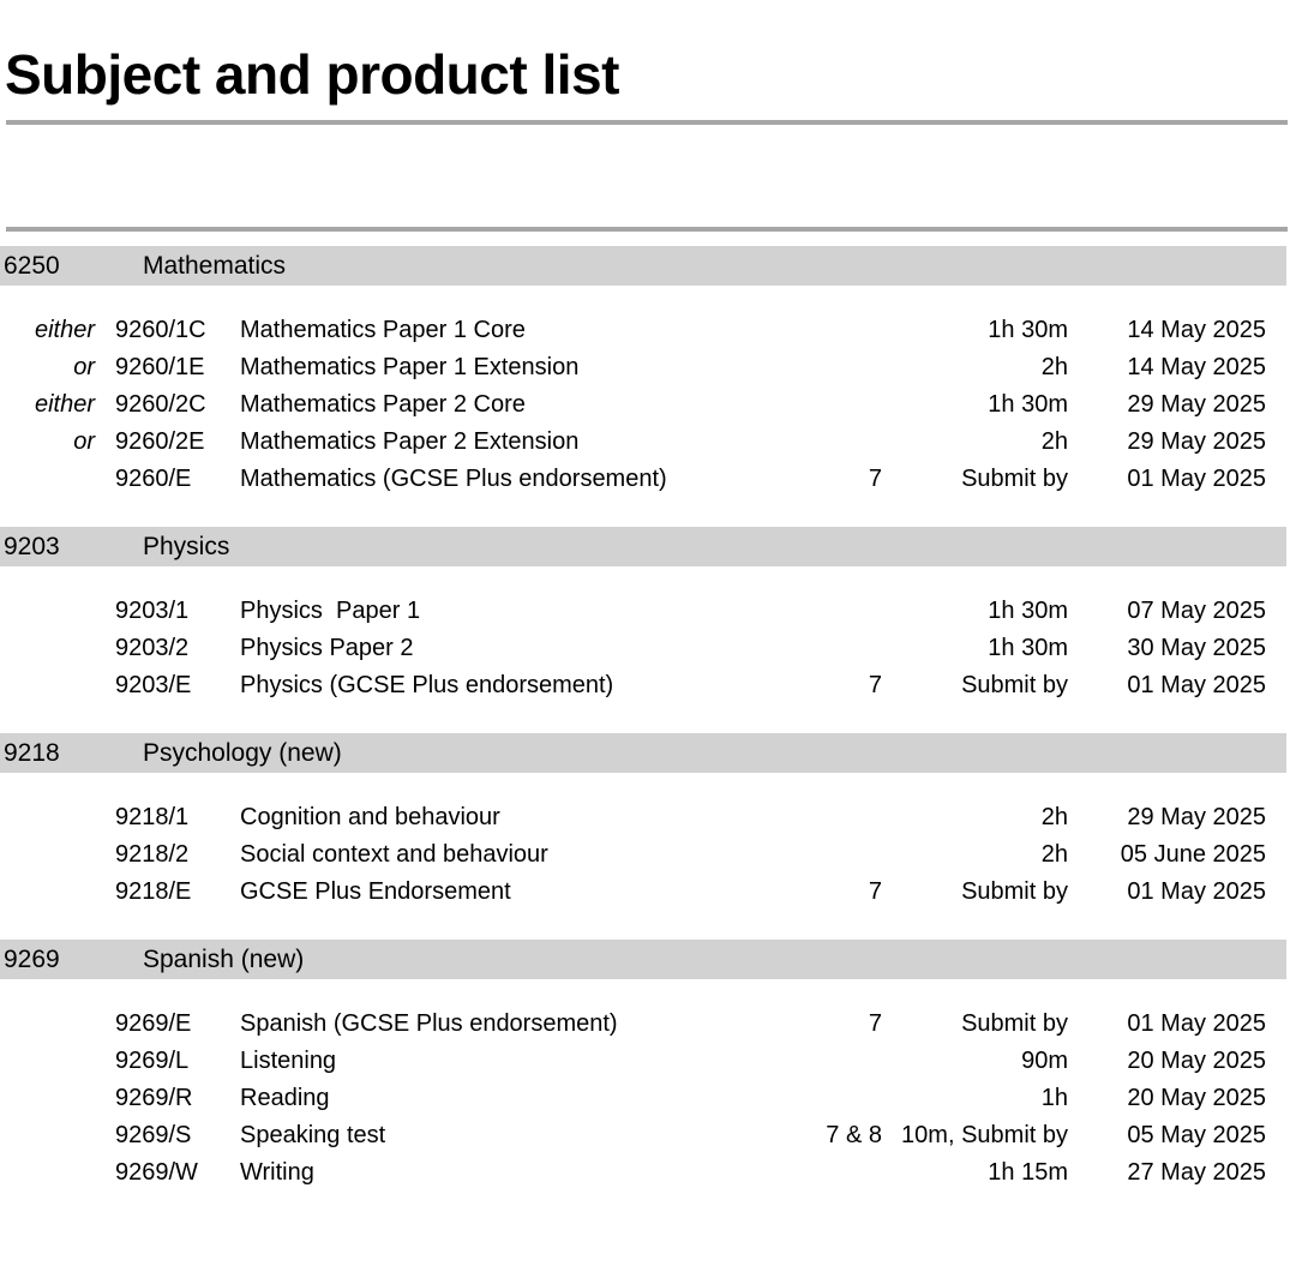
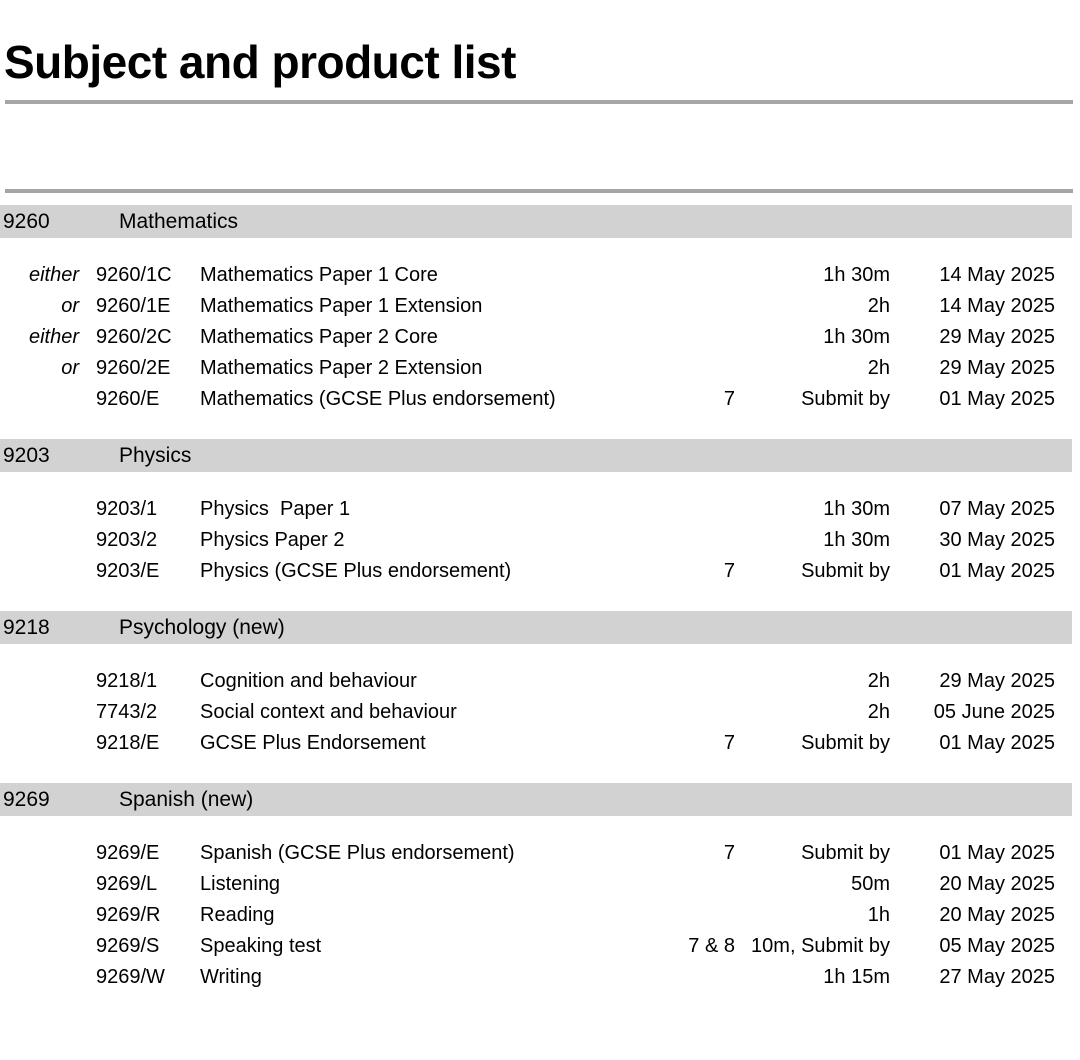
  Subject and product list
- 6250
+ 9260
  Mathematics
  either
  9260/1C
  Mathematics Paper 1 Core
  1h 30m
  14 May 2025
  or
  9260/1E
  Mathematics Paper 1 Extension
  2h
  14 May 2025
  either
  9260/2C
  Mathematics Paper 2 Core
  1h 30m
  29 May 2025
  or
  9260/2E
  Mathematics Paper 2 Extension
  2h
  29 May 2025
  9260/E
  Mathematics (GCSE Plus endorsement)
  7
  Submit by
  01 May 2025
  9203
  Physics
  9203/1
  Physics Paper 1
  1h 30m
  07 May 2025
  9203/2
  Physics Paper 2
  1h 30m
  30 May 2025
  9203/E
  Physics (GCSE Plus endorsement)
  7
  Submit by
  01 May 2025
  9218
  Psychology (new)
  9218/1
  Cognition and behaviour
  2h
  29 May 2025
- 9218/2
+ 7743/2
  Social context and behaviour
  2h
  05 June 2025
  9218/E
  GCSE Plus Endorsement
  7
  Submit by
  01 May 2025
  9269
  Spanish (new)
  9269/E
  Spanish (GCSE Plus endorsement)
  7
  Submit by
  01 May 2025
  9269/L
  Listening
- 90m
+ 50m
  20 May 2025
  9269/R
  Reading
  1h
  20 May 2025
  9269/S
  Speaking test
  7 & 8
  10m, Submit by
  05 May 2025
  9269/W
  Writing
  1h 15m
  27 May 2025
